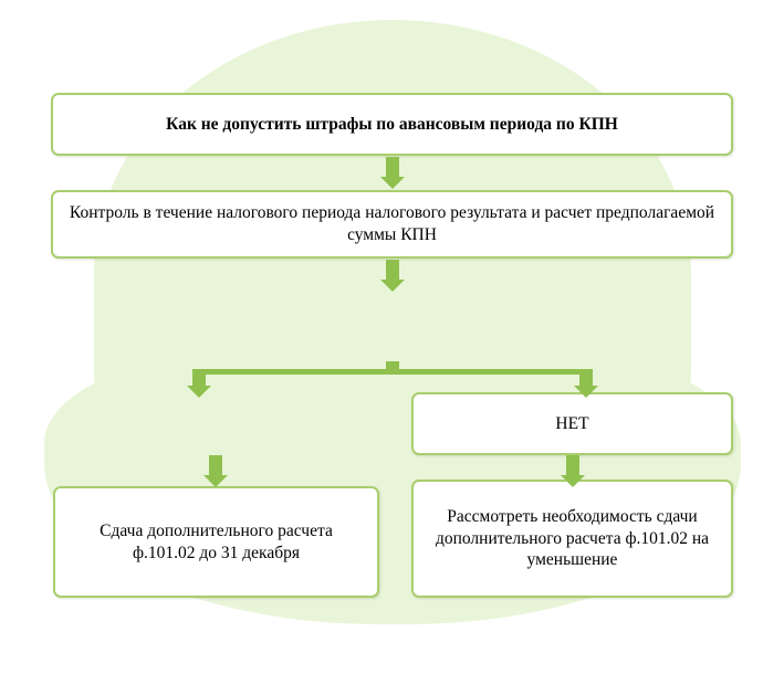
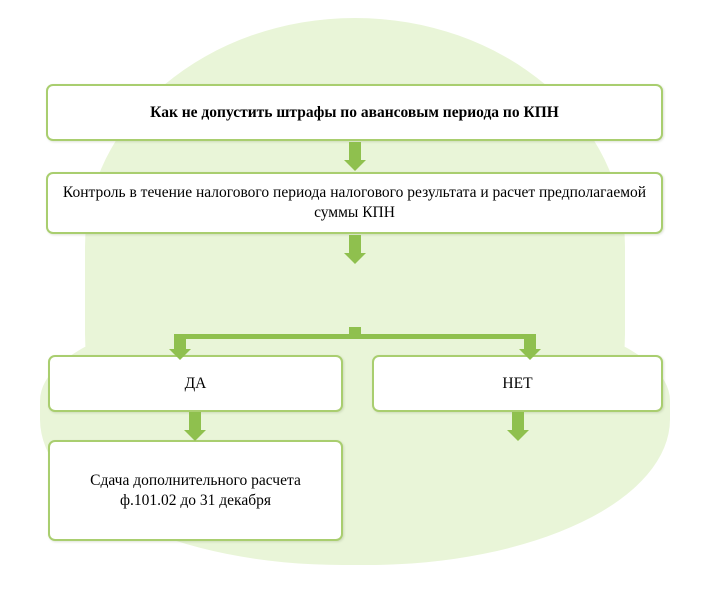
  Как не допустить штрафы по авансовым периода по КПН
  Контроль в течение налогового периода налогового результата и расчет предполагаемой суммы КПН
+ ДА
  НЕТ
  Сдача дополнительного расчета ф.101.02 до 31 декабря
- Рассмотреть необходимость сдачи дополнительного расчета ф.101.02 на уменьшение
